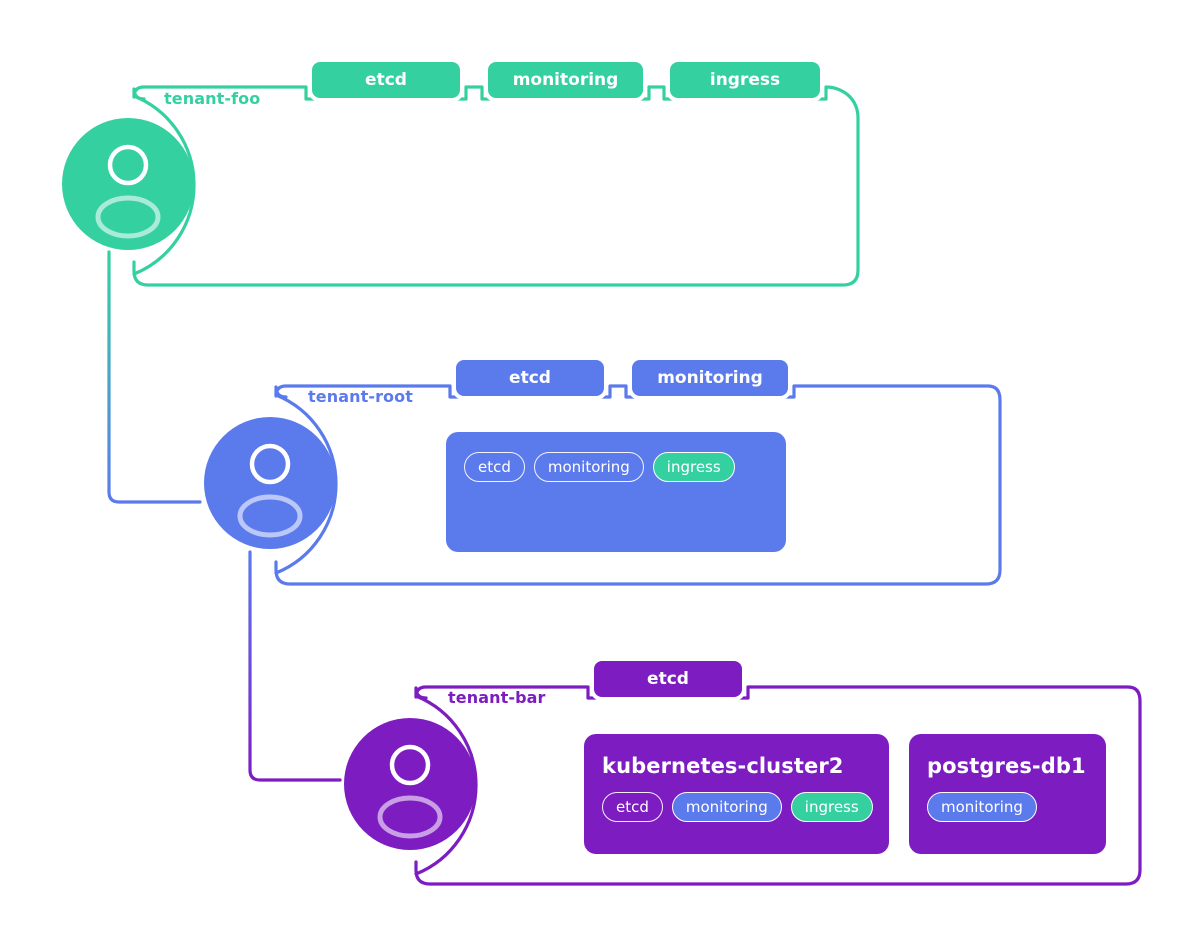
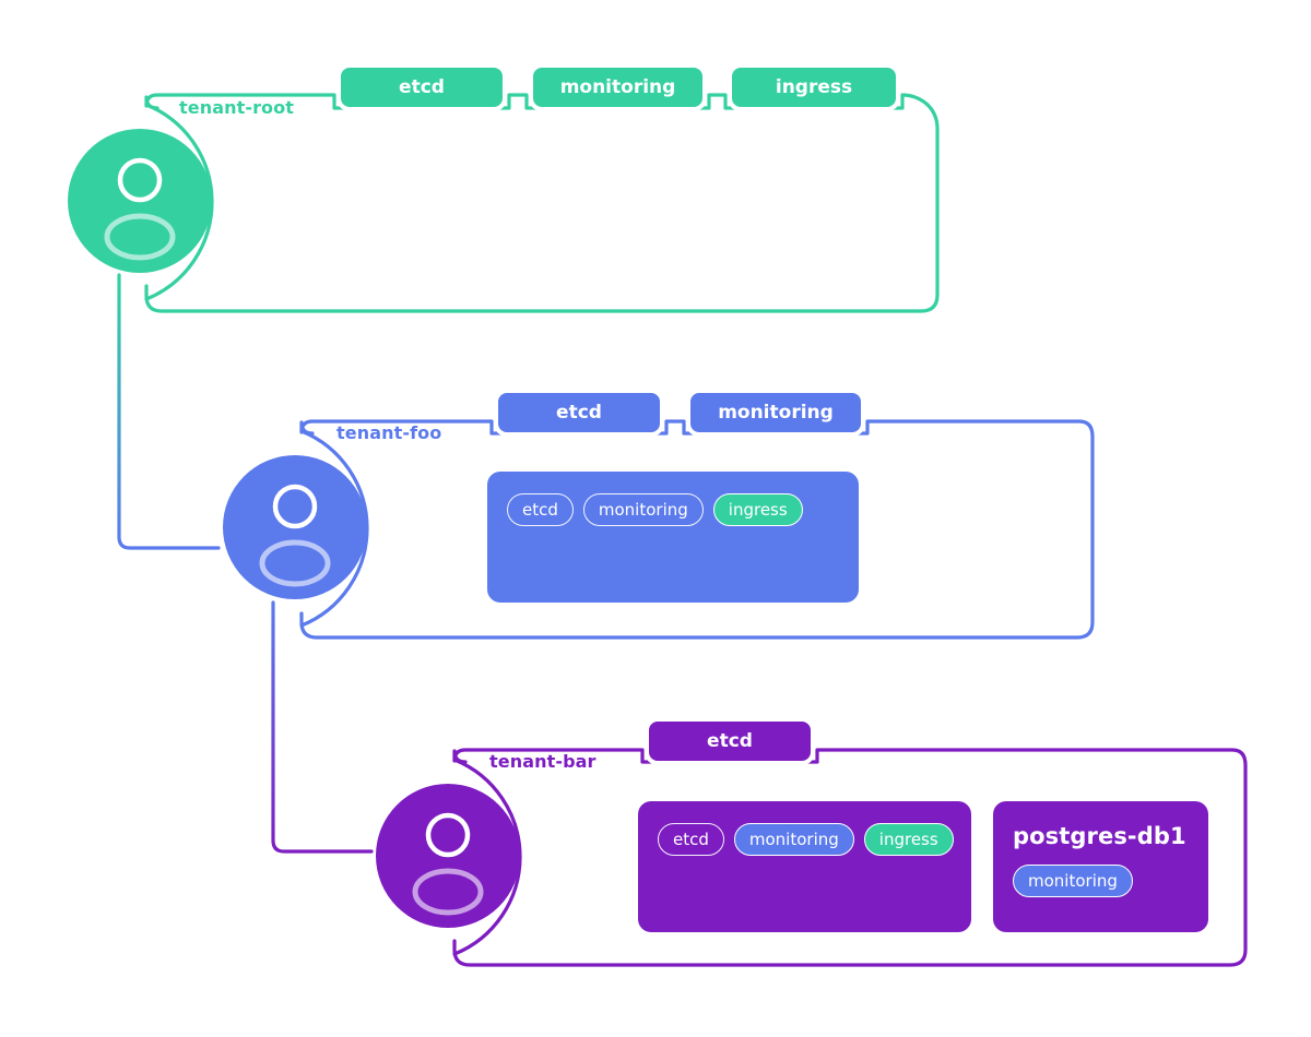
- tenant-foo
+ tenant-root
  etcd
  monitoring
  ingress
- tenant-root
+ tenant-foo
  etcd
  monitoring
  etcd
  monitoring
  ingress
  tenant-bar
  etcd
- kubernetes-cluster2
  etcd
  monitoring
  ingress
  postgres-db1
  monitoring
